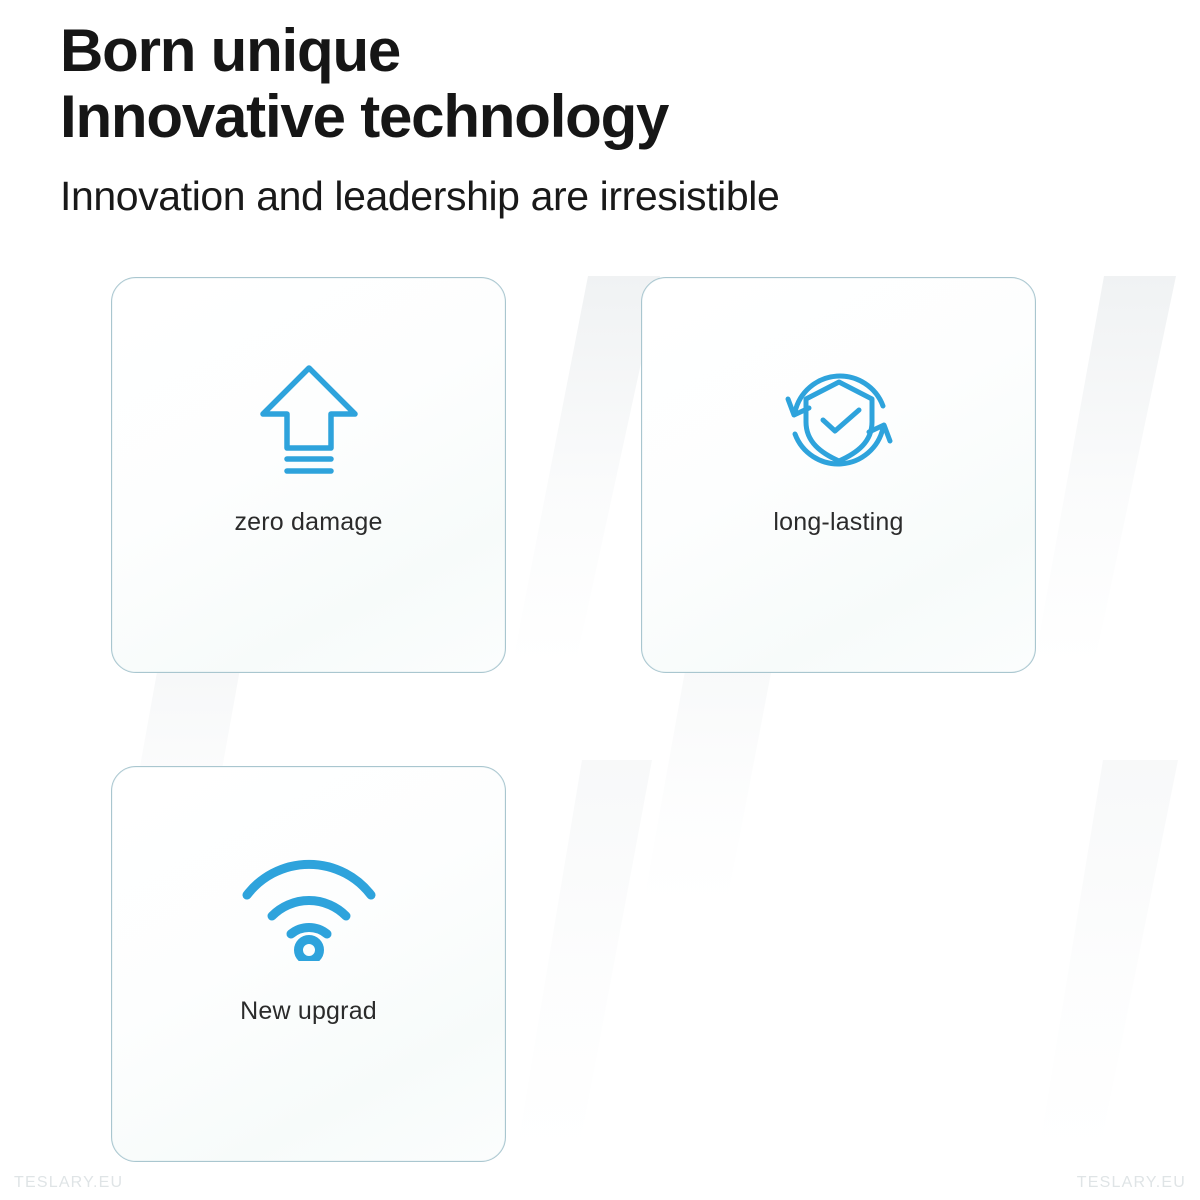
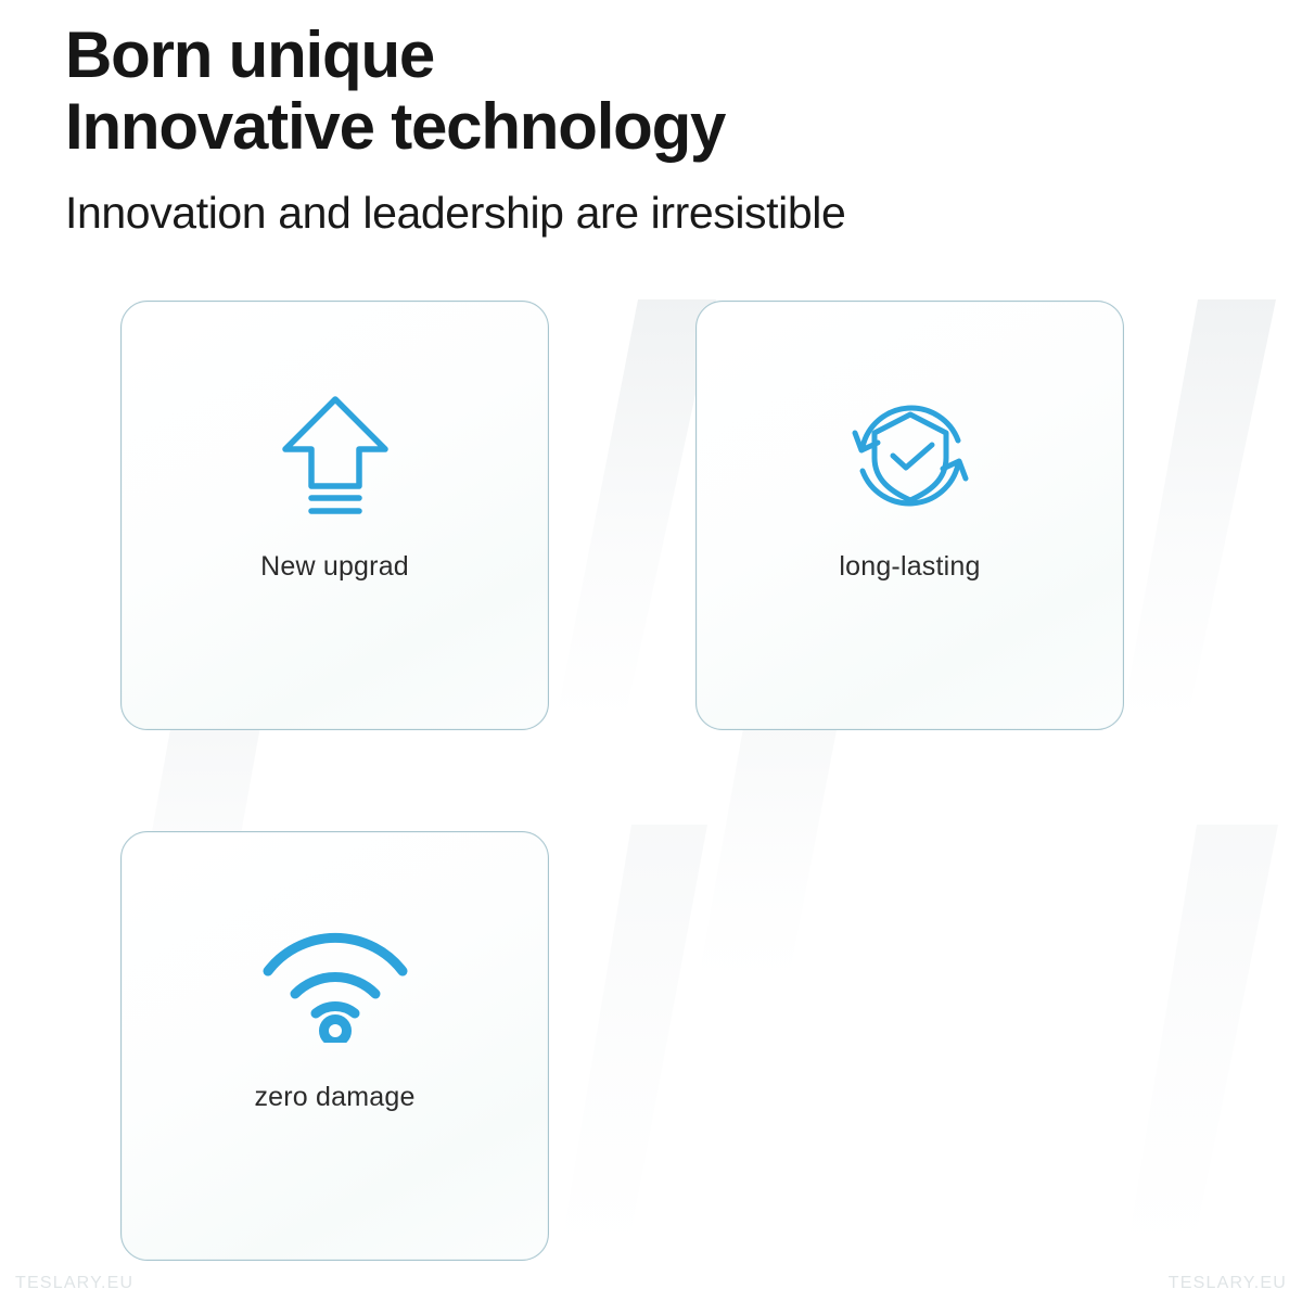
  Born unique
  Innovative technology
  Innovation and leadership are irresistible
- zero damage
+ New upgrad
  long-lasting
- New upgrad
+ zero damage
  TESLARY.EU
  TESLARY.EU
